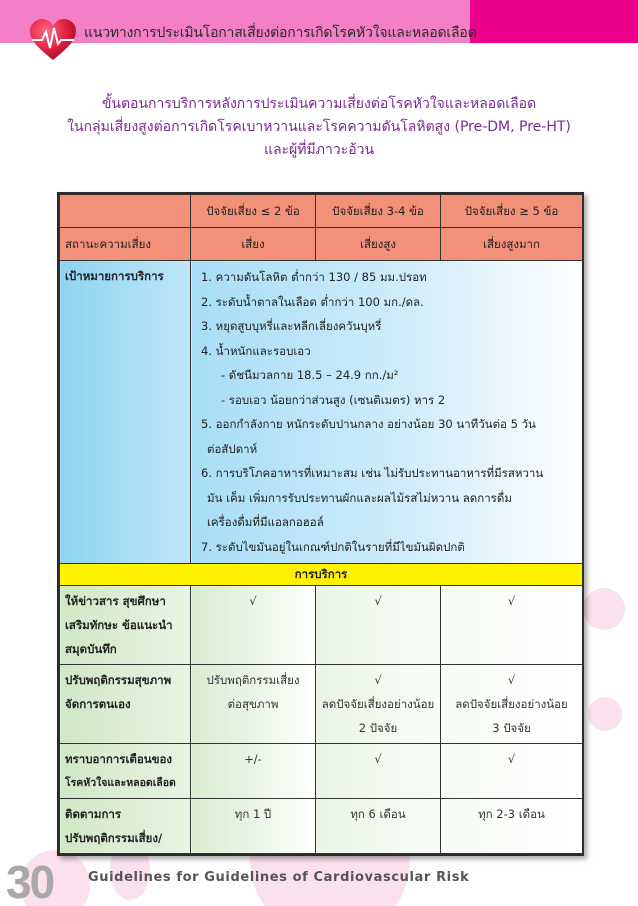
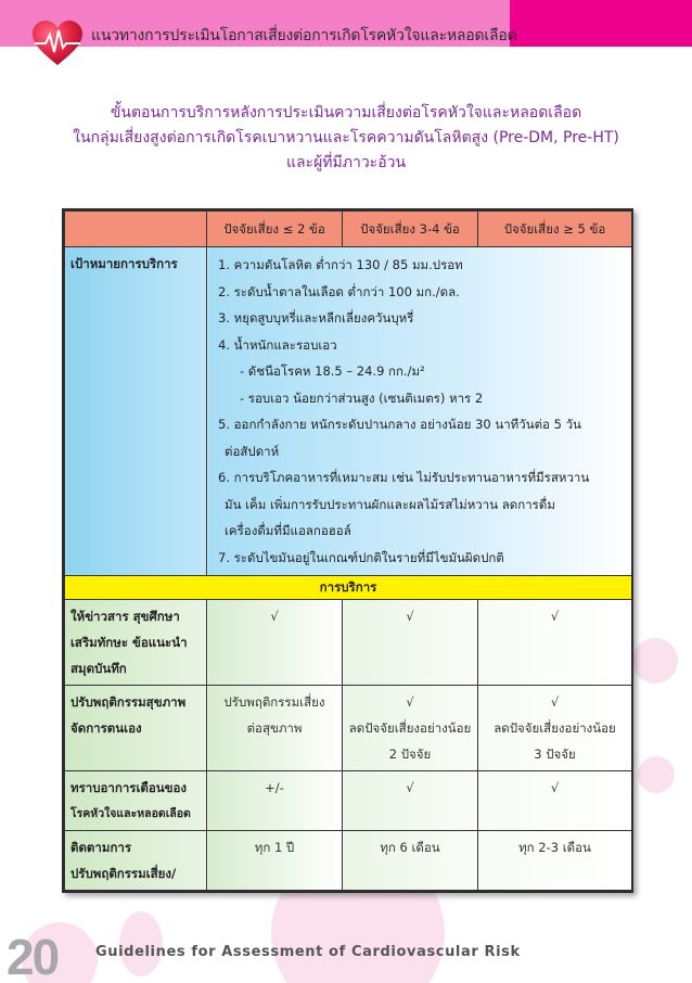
  แนวทางการประเมินโอกาสเสี่ยงต่อการเกิดโรคหัวใจและหลอดเลือด
  ขั้นตอนการบริการหลังการประเมินความเสี่ยงต่อโรคหัวใจและหลอดเลือด
  ในกลุ่มเสี่ยงสูงต่อการเกิดโรคเบาหวานและโรคความดันโลหิตสูง (Pre-DM, Pre-HT)
  และผู้ที่มีภาวะอ้วน
  	ปัจจัยเสี่ยง ≤ 2 ข้อ	ปัจจัยเสี่ยง 3-4 ข้อ	ปัจจัยเสี่ยง ≥ 5 ข้อ
- สถานะความเสี่ยง	เสี่ยง	เสี่ยงสูง	เสี่ยงสูงมาก
- เป้าหมายการบริการ	1. ความดันโลหิต ต่ำกว่า 130 / 85 มม.ปรอท 2. ระดับน้ำตาลในเลือด ต่ำกว่า 100 มก./ดล. 3. หยุดสูบบุหรี่และหลีกเลี่ยงควันบุหรี่ 4. น้ำหนักและรอบเอว - ดัชนีมวลกาย 18.5 – 24.9 กก./ม² - รอบเอว น้อยกว่าส่วนสูง (เซนติเมตร) หาร 2 5. ออกกำลังกาย หนักระดับปานกลาง อย่างน้อย 30 นาทีวันต่อ 5 วัน ต่อสัปดาห์ 6. การบริโภคอาหารที่เหมาะสม เช่น ไม่รับประทานอาหารที่มีรสหวาน มัน เค็ม เพิ่มการรับประทานผักและผลไม้รสไม่หวาน ลดการดื่ม เครื่องดื่มที่มีแอลกอฮอล์ 7. ระดับไขมันอยู่ในเกณฑ์ปกติในรายที่มีไขมันผิดปกติ
+ เป้าหมายการบริการ	1. ความดันโลหิต ต่ำกว่า 130 / 85 มม.ปรอท 2. ระดับน้ำตาลในเลือด ต่ำกว่า 100 มก./ดล. 3. หยุดสูบบุหรี่และหลีกเลี่ยงควันบุหรี่ 4. น้ำหนักและรอบเอว - ดัชนีอโรคห 18.5 – 24.9 กก./ม² - รอบเอว น้อยกว่าส่วนสูง (เซนติเมตร) หาร 2 5. ออกกำลังกาย หนักระดับปานกลาง อย่างน้อย 30 นาทีวันต่อ 5 วัน ต่อสัปดาห์ 6. การบริโภคอาหารที่เหมาะสม เช่น ไม่รับประทานอาหารที่มีรสหวาน มัน เค็ม เพิ่มการรับประทานผักและผลไม้รสไม่หวาน ลดการดื่ม เครื่องดื่มที่มีแอลกอฮอล์ 7. ระดับไขมันอยู่ในเกณฑ์ปกติในรายที่มีไขมันผิดปกติ
  การบริการ
  ให้ข่าวสาร สุขศึกษา เสริมทักษะ ข้อแนะนำ สมุดบันทึก	√	√	√
  ปรับพฤติกรรมสุขภาพ จัดการตนเอง	ปรับพฤติกรรมเสี่ยง ต่อสุขภาพ	√ ลดปัจจัยเสี่ยงอย่างน้อย 2 ปัจจัย	√ ลดปัจจัยเสี่ยงอย่างน้อย 3 ปัจจัย
  ทราบอาการเตือนของ โรคหัวใจและหลอดเลือด	+/-	√	√
  ติดตามการ ปรับพฤติกรรมเสี่ยง/	ทุก 1 ปี	ทุก 6 เดือน	ทุก 2-3 เดือน
- 30
+ 20
- Guidelines for Guidelines of Cardiovascular Risk
+ Guidelines for Assessment of Cardiovascular Risk
